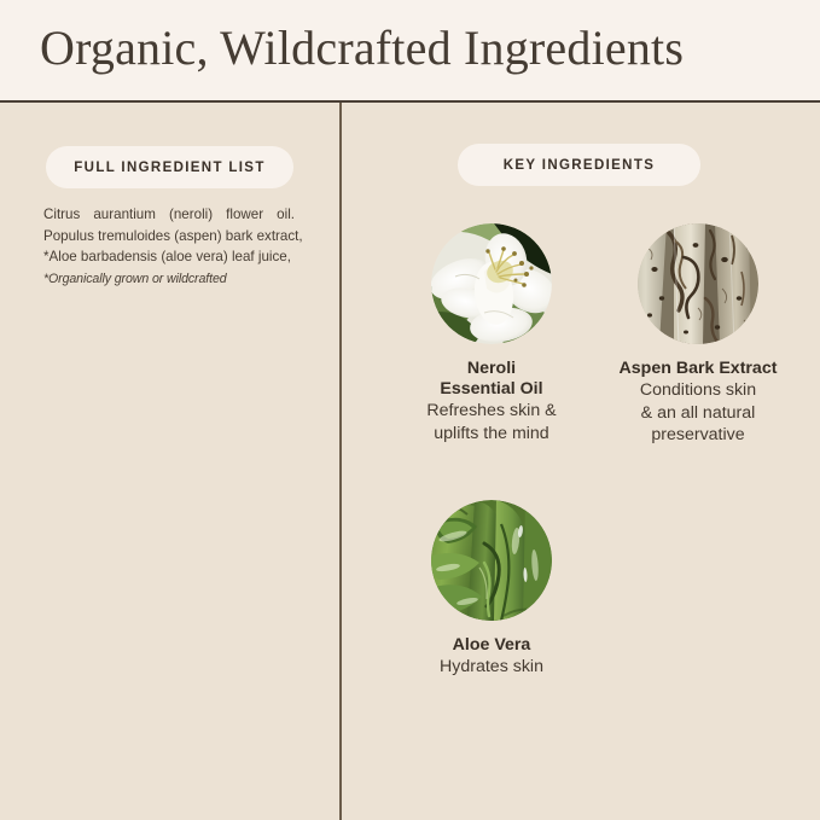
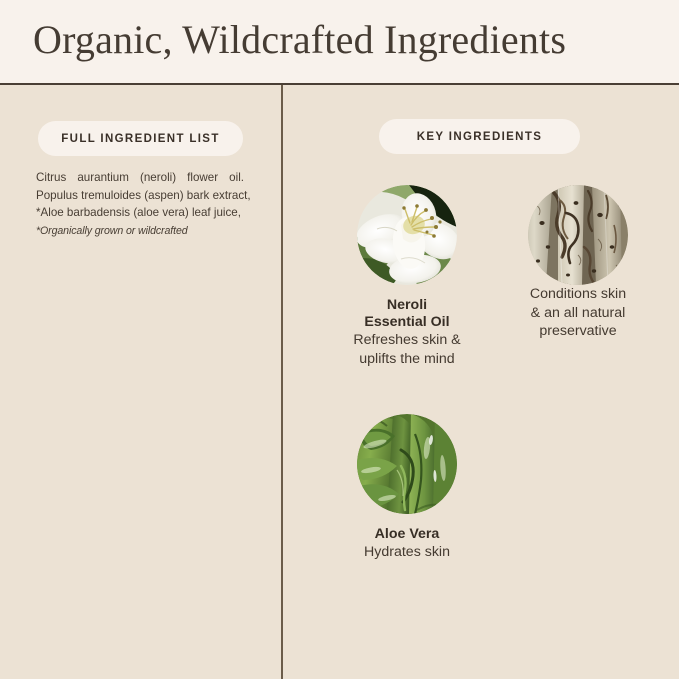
  Organic, Wildcrafted Ingredients
  FULL INGREDIENT LIST
  Citrus aurantium (neroli) flower oil.
  Populus tremuloides (aspen) bark extract,
  *Aloe barbadensis (aloe vera) leaf juice,
  *Organically grown or wildcrafted
  KEY INGREDIENTS
  Neroli
  Essential Oil
  Refreshes skin &
  uplifts the mind
- Aspen Bark Extract
  Conditions skin
  & an all natural
  preservative
  Aloe Vera
  Hydrates skin
